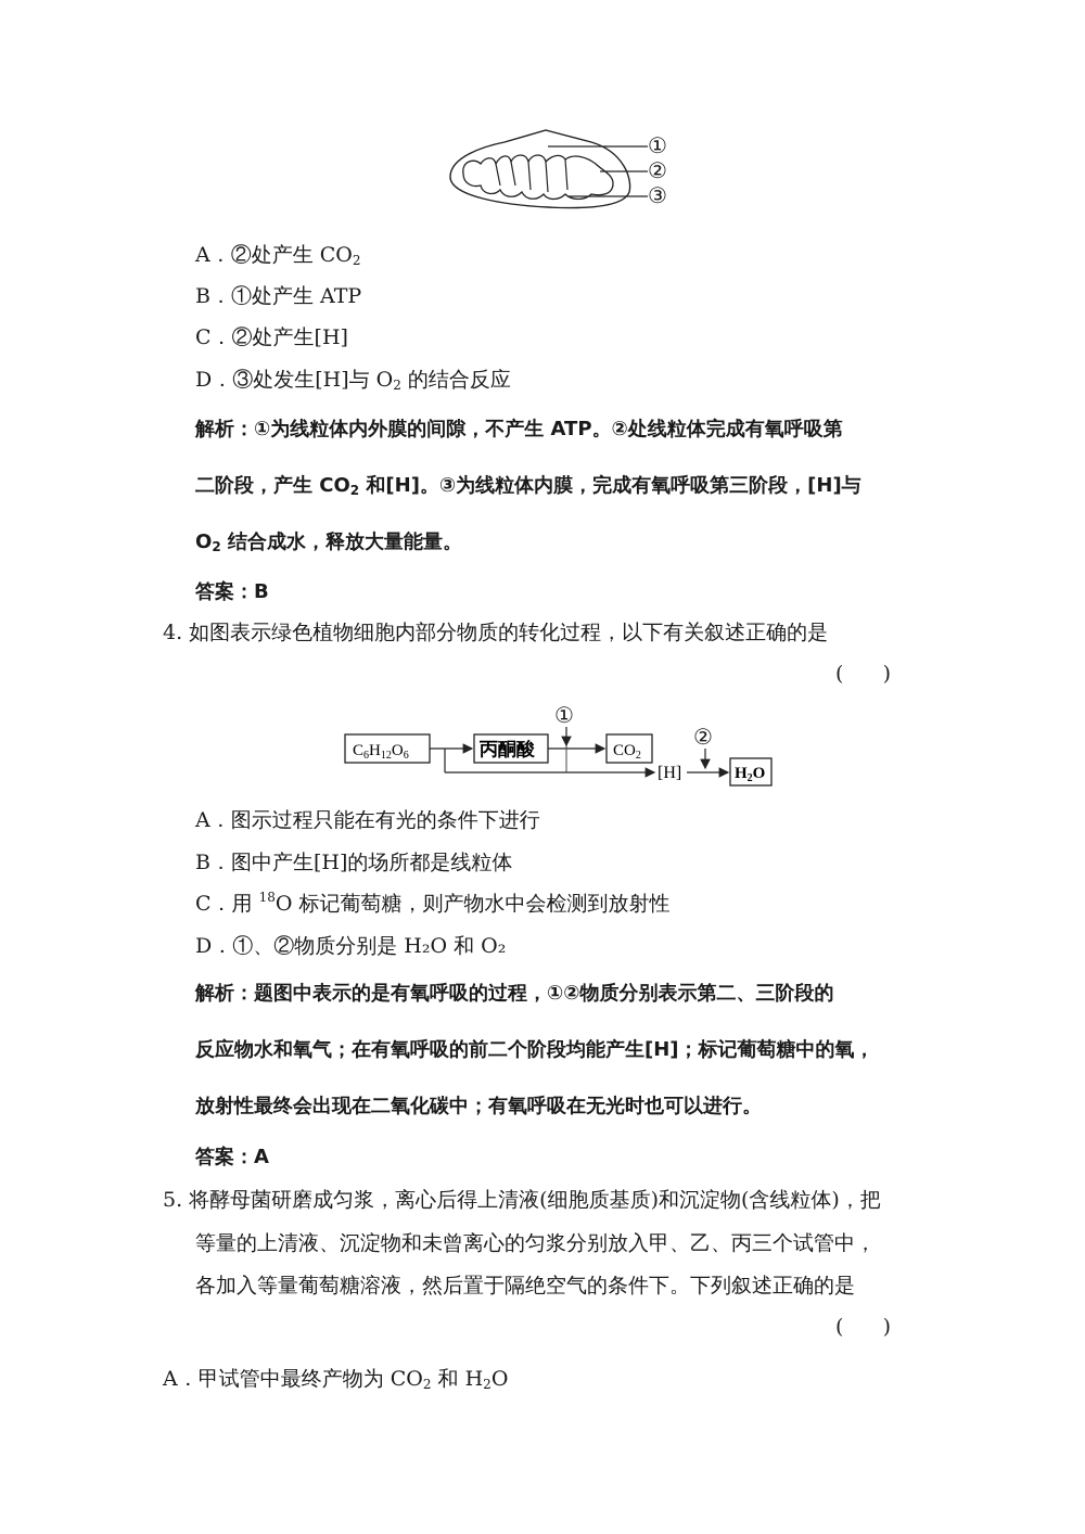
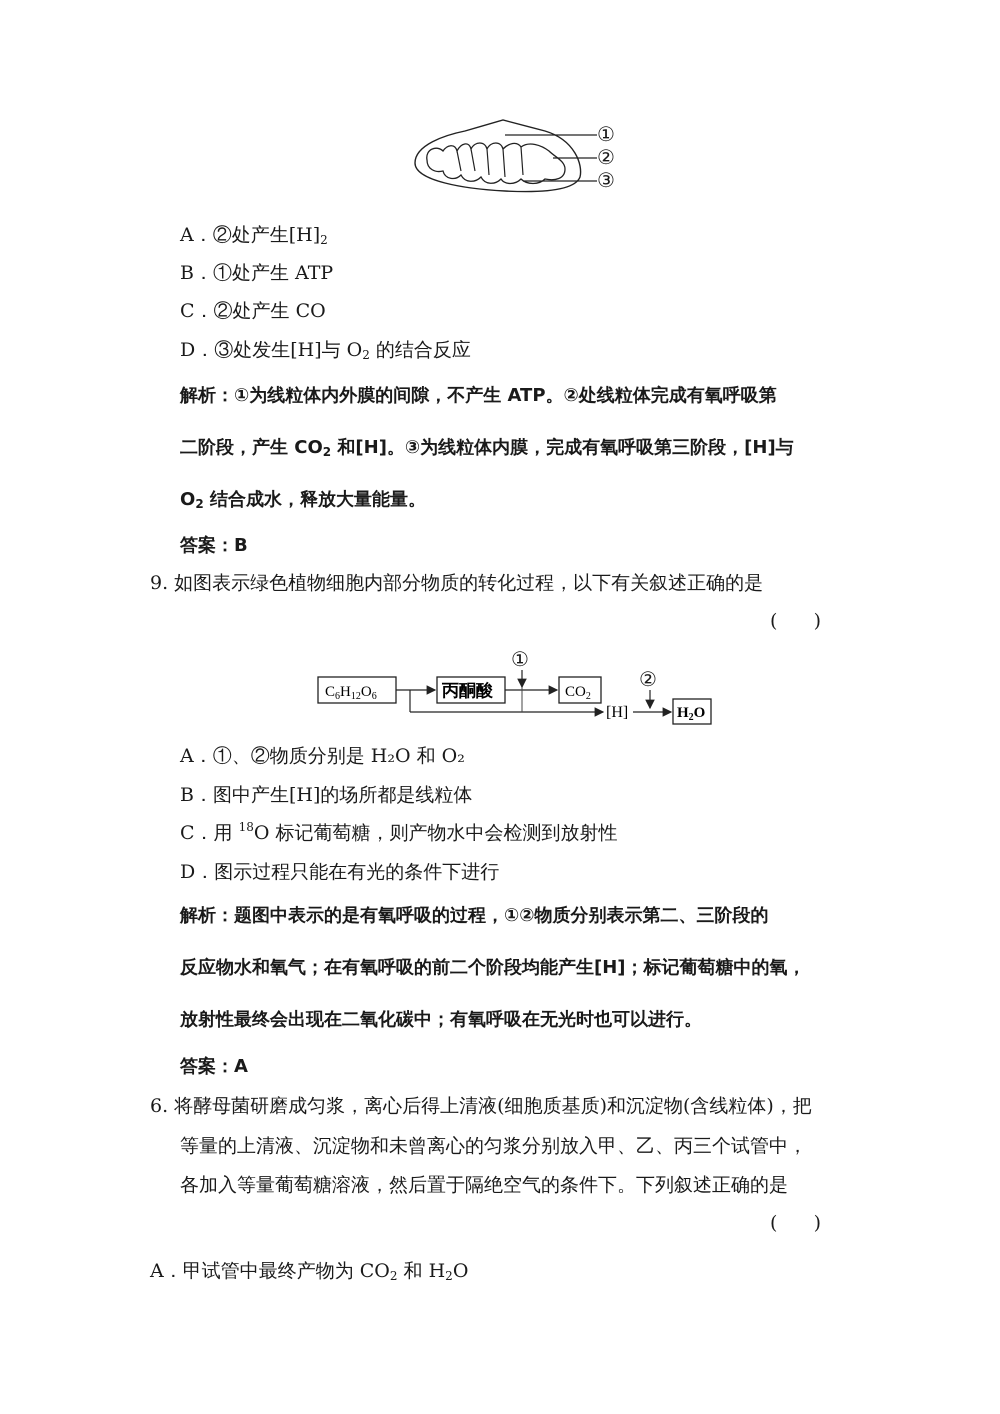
  ①
  ②
  ③
- A．②处产生 CO2
+ A．②处产生[H]2
  B．①处产生 ATP
- C．②处产生[H]
+ C．②处产生 CO
  D．③处发生[H]与 O2 的结合反应
  解析：①为线粒体内外膜的间隙，不产生 ATP。②处线粒体完成有氧呼吸第
  二阶段，产生 CO2 和[H]。③为线粒体内膜，完成有氧呼吸第三阶段，[H]与
  O2 结合成水，释放大量能量。
  答案：B
- 4. 如图表示绿色植物细胞内部分物质的转化过程，以下有关叙述正确的是
+ 9. 如图表示绿色植物细胞内部分物质的转化过程，以下有关叙述正确的是
  ( )
  C6H12O6
  丙酮酸
  CO2
  H2O
  [H]
  ①
  ②
- A．图示过程只能在有光的条件下进行
+ A．①、②物质分别是 H₂O 和 O₂
  B．图中产生[H]的场所都是线粒体
  C．用 18O 标记葡萄糖，则产物水中会检测到放射性
- D．①、②物质分别是 H₂O 和 O₂
+ D．图示过程只能在有光的条件下进行
  解析：题图中表示的是有氧呼吸的过程，①②物质分别表示第二、三阶段的
  反应物水和氧气；在有氧呼吸的前二个阶段均能产生[H]；标记葡萄糖中的氧，
  放射性最终会出现在二氧化碳中；有氧呼吸在无光时也可以进行。
  答案：A
- 5. 将酵母菌研磨成匀浆，离心后得上清液(细胞质基质)和沉淀物(含线粒体)，把
+ 6. 将酵母菌研磨成匀浆，离心后得上清液(细胞质基质)和沉淀物(含线粒体)，把
  等量的上清液、沉淀物和未曾离心的匀浆分别放入甲、乙、丙三个试管中，
  各加入等量葡萄糖溶液，然后置于隔绝空气的条件下。下列叙述正确的是
  ( )
  A．甲试管中最终产物为 CO2 和 H2O
